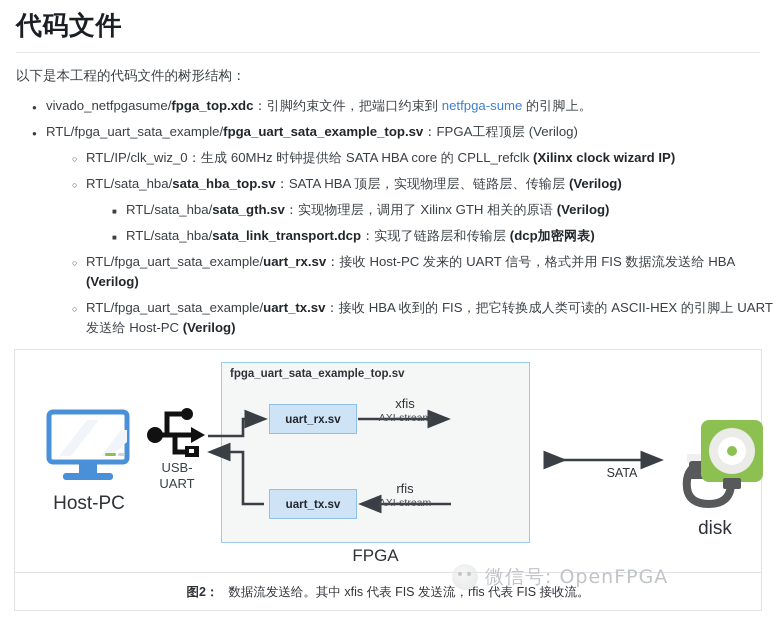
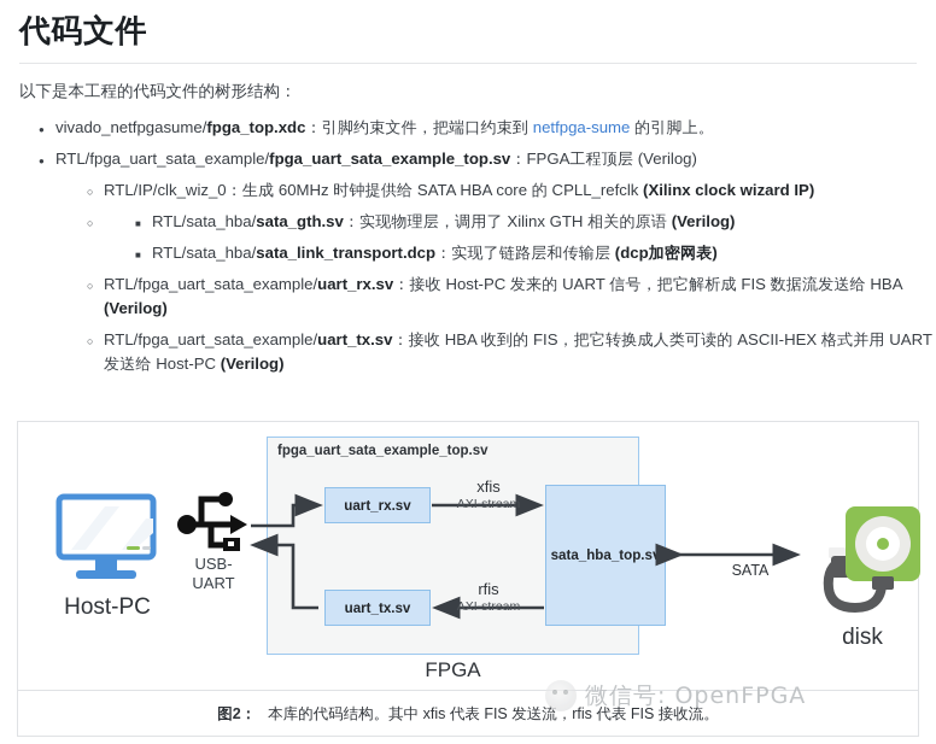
  代码文件
  以下是本工程的代码文件的树形结构：
  vivado_netfpgasume/fpga_top.xdc：引脚约束文件，把端口约束到 netfpga-sume 的引脚上。
  RTL/fpga_uart_sata_example/fpga_uart_sata_example_top.sv：FPGA工程顶层 (Verilog)
  RTL/IP/clk_wiz_0：生成 60MHz 时钟提供给 SATA HBA core 的 CPLL_refclk (Xilinx clock wizard IP)
- RTL/sata_hba/sata_hba_top.sv：SATA HBA 顶层，实现物理层、链路层、传输层 (Verilog)
  RTL/sata_hba/sata_gth.sv：实现物理层，调用了 Xilinx GTH 相关的原语 (Verilog)
  RTL/sata_hba/sata_link_transport.dcp：实现了链路层和传输层 (dcp加密网表)
- RTL/fpga_uart_sata_example/uart_rx.sv：接收 Host-PC 发来的 UART 信号，格式并用 FIS 数据流发送给 HBA (Verilog)
+ RTL/fpga_uart_sata_example/uart_rx.sv：接收 Host-PC 发来的 UART 信号，把它解析成 FIS 数据流发送给 HBA (Verilog)
- RTL/fpga_uart_sata_example/uart_tx.sv：接收 HBA 收到的 FIS，把它转换成人类可读的 ASCII-HEX 的引脚上 UART 发送给 Host-PC (Verilog)
+ RTL/fpga_uart_sata_example/uart_tx.sv：接收 HBA 收到的 FIS，把它转换成人类可读的 ASCII-HEX 格式并用 UART 发送给 Host-PC (Verilog)
  Host-PC
  USB-
  UART
  fpga_uart_sata_example_top.sv
  FPGA
  uart_rx.sv
  uart_tx.sv
+ sata_hba_top.sv
  xfis
  AXI-stream
  rfis
  AXI-stream
  SATA
  disk
  图2：
- 数据流发送给。其中 xfis 代表 FIS 发送流，rfis 代表 FIS 接收流。
+ 本库的代码结构。其中 xfis 代表 FIS 发送流，rfis 代表 FIS 接收流。
  微信号: OpenFPGA
